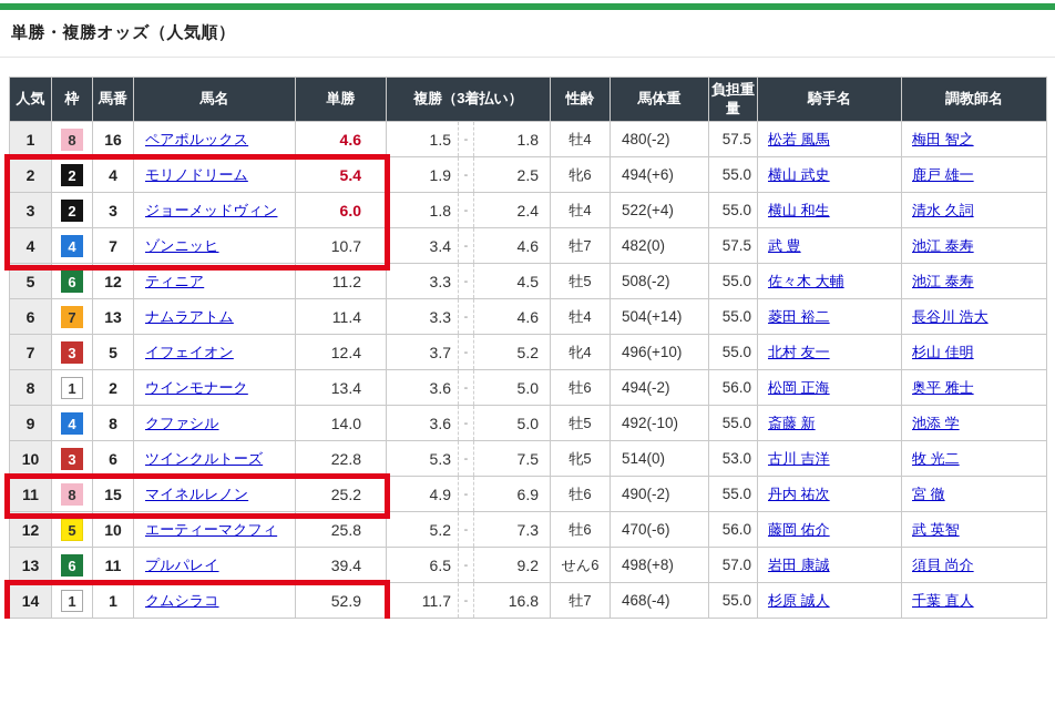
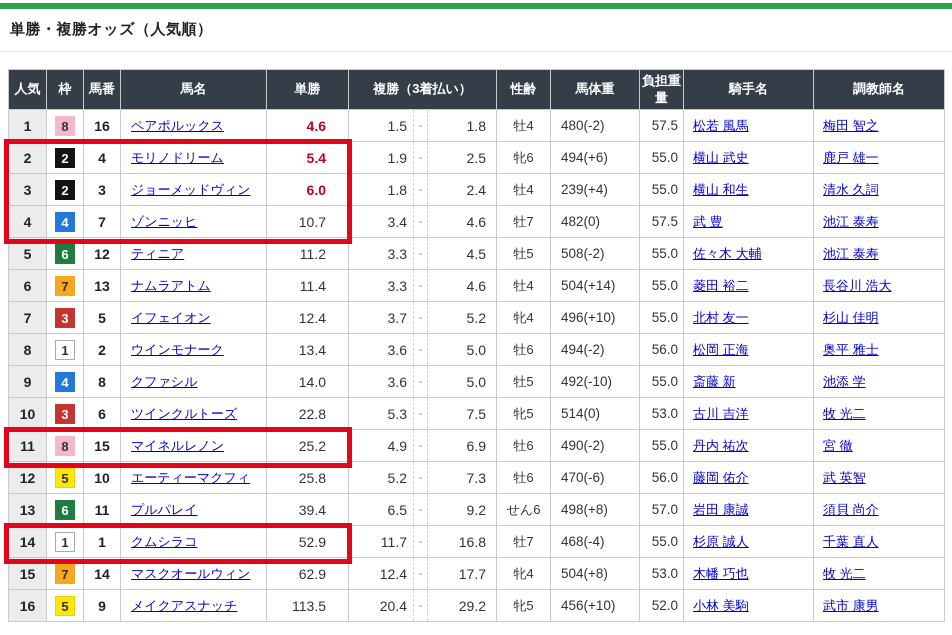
  単勝・複勝オッズ（人気順）
  人気	枠	馬番	馬名	単勝	複勝（3着払い）	性齢	馬体重	負担重量	騎手名	調教師名
  1	8	16	ペアポルックス	4.6	1.5 - 1.8	牡4	480(-2)	57.5	松若 風馬	梅田 智之
  2	2	4	モリノドリーム	5.4	1.9 - 2.5	牝6	494(+6)	55.0	横山 武史	鹿戸 雄一
- 3	2	3	ジョーメッドヴィン	6.0	1.8 - 2.4	牡4	522(+4)	55.0	横山 和生	清水 久詞
+ 3	2	3	ジョーメッドヴィン	6.0	1.8 - 2.4	牡4	239(+4)	55.0	横山 和生	清水 久詞
  4	4	7	ゾンニッヒ	10.7	3.4 - 4.6	牡7	482(0)	57.5	武 豊	池江 泰寿
  5	6	12	ティニア	11.2	3.3 - 4.5	牡5	508(-2)	55.0	佐々木 大輔	池江 泰寿
  6	7	13	ナムラアトム	11.4	3.3 - 4.6	牡4	504(+14)	55.0	菱田 裕二	長谷川 浩大
  7	3	5	イフェイオン	12.4	3.7 - 5.2	牝4	496(+10)	55.0	北村 友一	杉山 佳明
  8	1	2	ウインモナーク	13.4	3.6 - 5.0	牡6	494(-2)	56.0	松岡 正海	奥平 雅士
  9	4	8	クファシル	14.0	3.6 - 5.0	牡5	492(-10)	55.0	斎藤 新	池添 学
  10	3	6	ツインクルトーズ	22.8	5.3 - 7.5	牝5	514(0)	53.0	古川 吉洋	牧 光二
  11	8	15	マイネルレノン	25.2	4.9 - 6.9	牡6	490(-2)	55.0	丹内 祐次	宮 徹
  12	5	10	エーティーマクフィ	25.8	5.2 - 7.3	牡6	470(-6)	56.0	藤岡 佑介	武 英智
  13	6	11	プルパレイ	39.4	6.5 - 9.2	せん6	498(+8)	57.0	岩田 康誠	須貝 尚介
  14	1	1	クムシラコ	52.9	11.7 - 16.8	牡7	468(-4)	55.0	杉原 誠人	千葉 直人
+ 15	7	14	マスクオールウィン	62.9	12.4 - 17.7	牝4	504(+8)	53.0	木幡 巧也	牧 光二
+ 16	5	9	メイクアスナッチ	113.5	20.4 - 29.2	牝5	456(+10)	52.0	小林 美駒	武市 康男
